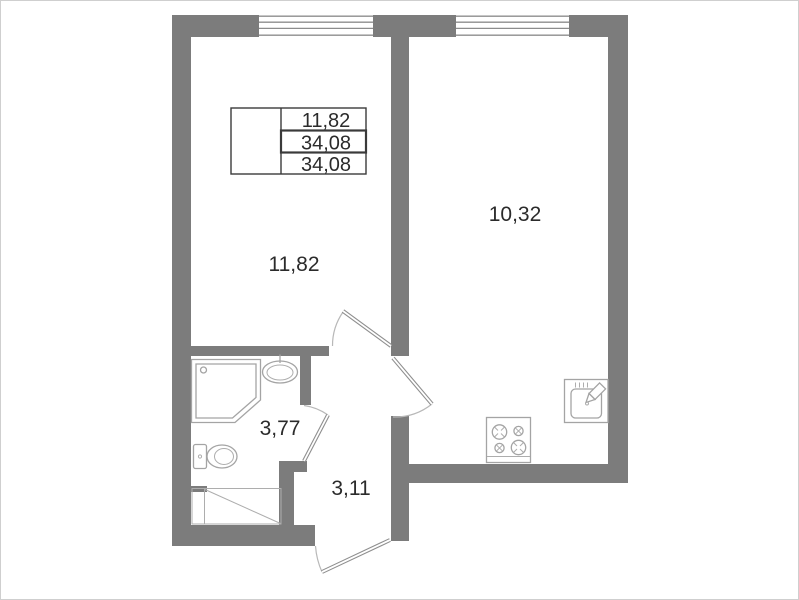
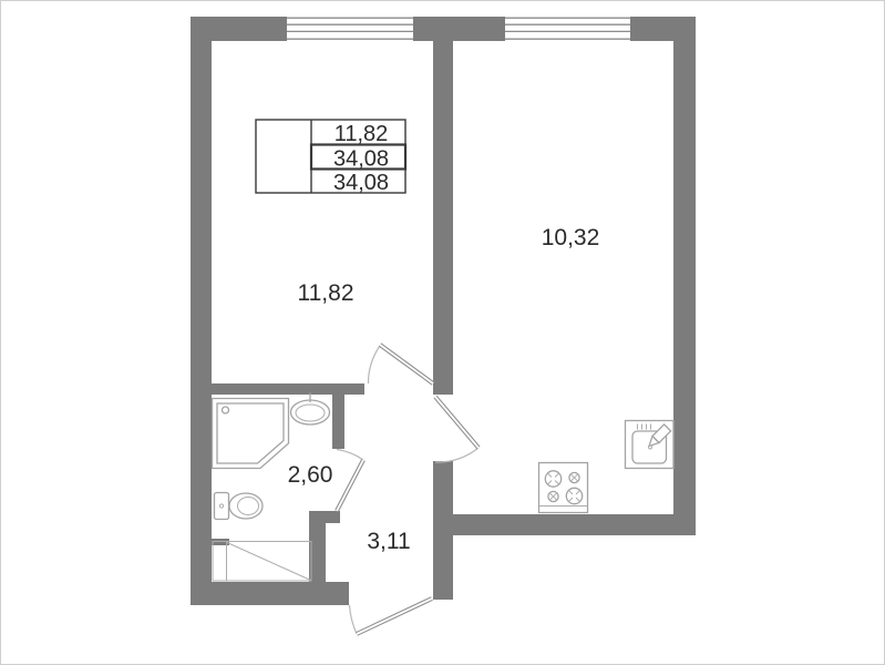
  11,82
  10,32
- 3,77
+ 2,60
  3,11
  11,82
  34,08
  34,08
